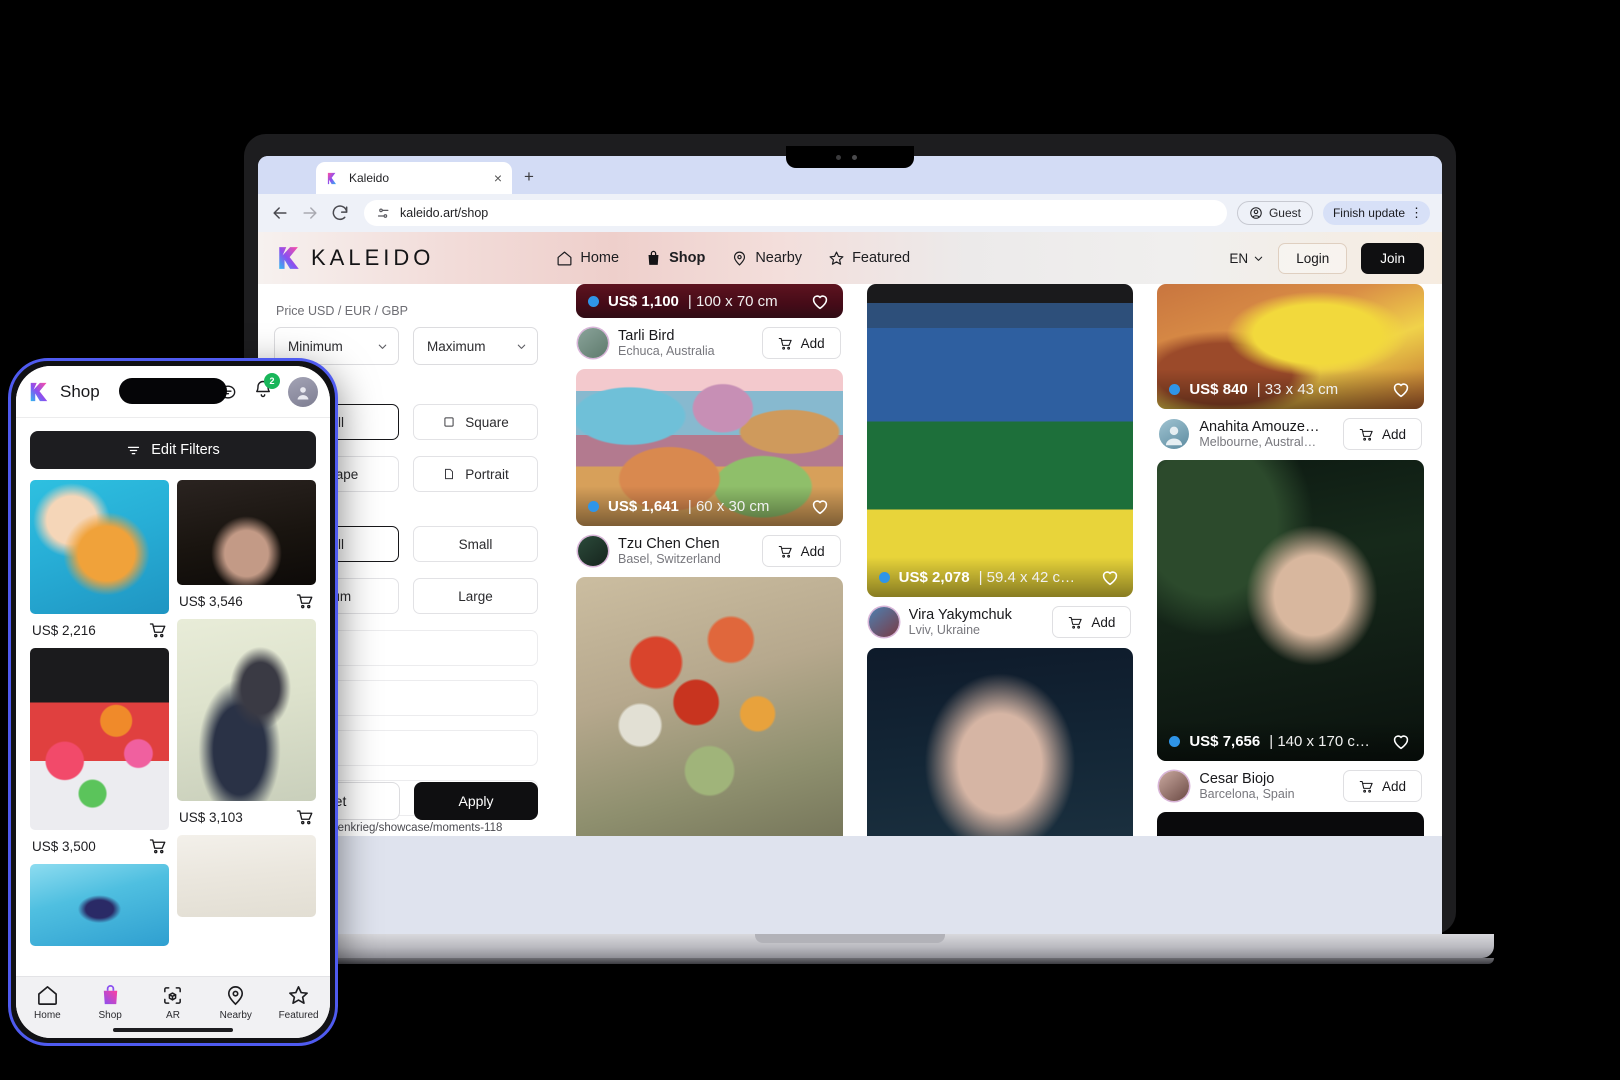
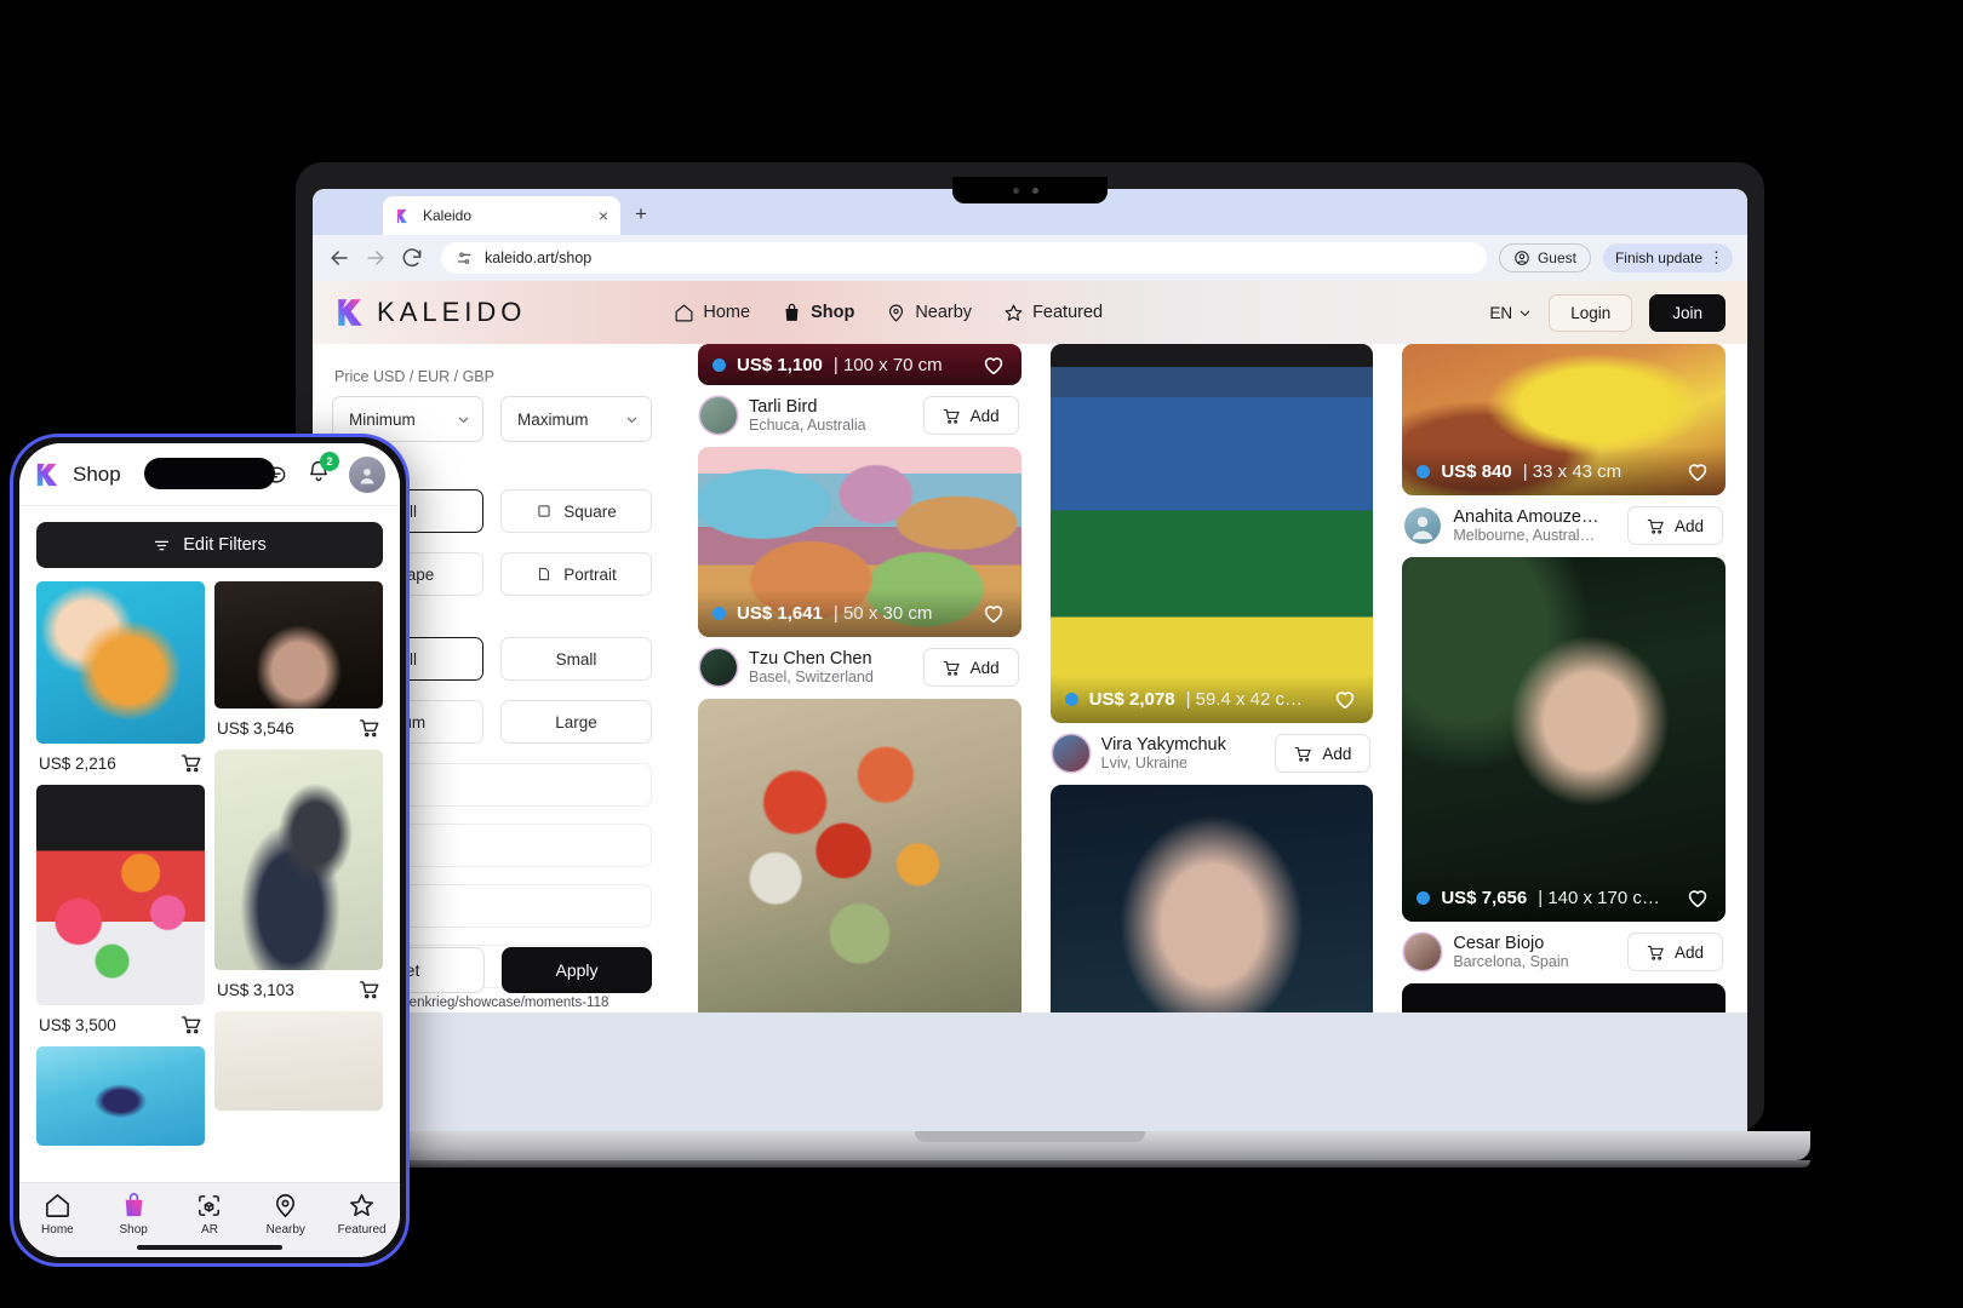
  Kaleido
  ×
  +
  kaleido.art/shop
  Guest
  Finish update
  ⋮
  KALEIDO
  Home
  Shop
  Nearby
  Featured
  EN
  Login
  Join
  Price USD / EUR / GBP
  Minimum
  Maximum
  Square
  Portrait
  Small
  Large
  Apply
  US$ 1,100
  | 100 x 70 cm
  Tarli Bird
  Echuca, Australia
  Add
  US$ 1,641
- | 60 x 30 cm
+ | 50 x 30 cm
  Tzu Chen Chen
  Basel, Switzerland
  Add
  US$ 2,078
  | 59.4 x 42 c…
  Vira Yakymchuk
  Lviv, Ukraine
  Add
  US$ 840
  | 33 x 43 cm
  Anahita Amouze…
  Melbourne, Austral…
  Add
  US$ 7,656
  | 140 x 170 c…
  Cesar Biojo
  Barcelona, Spain
  Add
  Shop
  2
  Edit Filters
  US$ 2,216
  US$ 3,500
  US$ 3,546
  US$ 3,103
  Home
  Shop
  AR
  Nearby
  Featured
